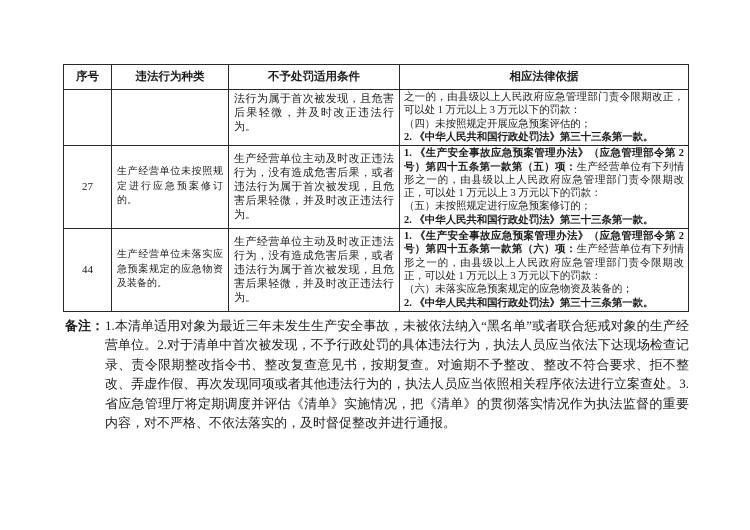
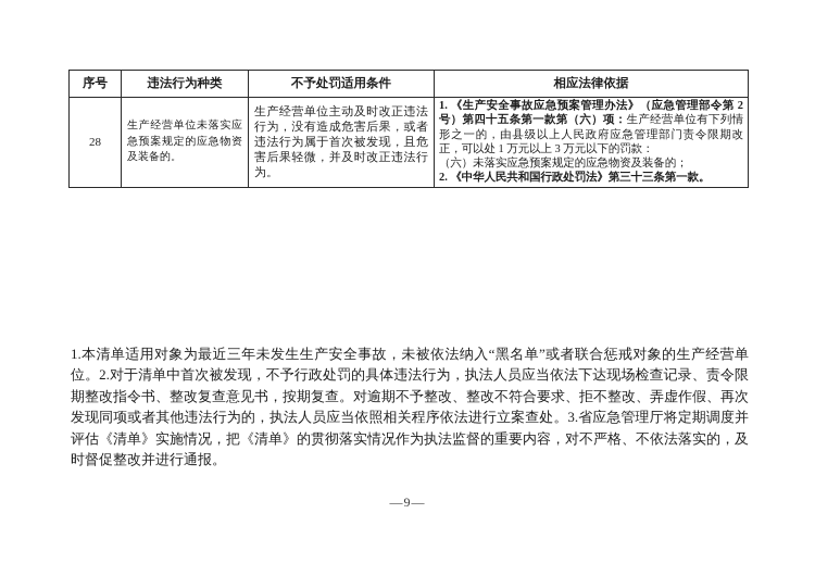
  序号	违法行为种类	不予处罚适用条件	相应法律依据
- 		法行为属于首次被发现，且危害后果轻微，并及时改正违法行为。	之一的，由县级以上人民政府应急管理部门责令限期改正，可以处 1 万元以上 3 万元以下的罚款：（四）未按照规定开展应急预案评估的；2. 《中华人民共和国行政处罚法》第三十三条第一款。
- 27	生产经营单位未按照规定进行应急预案修订的。	生产经营单位主动及时改正违法行为，没有造成危害后果，或者违法行为属于首次被发现，且危害后果轻微，并及时改正违法行为。	1. 《生产安全事故应急预案管理办法》（应急管理部令第 2 号）第四十五条第一款第（五）项：生产经营单位有下列情形之一的，由县级以上人民政府应急管理部门责令限期改正，可以处 1 万元以上 3 万元以下的罚款：（五）未按照规定进行应急预案修订的；2. 《中华人民共和国行政处罚法》第三十三条第一款。
- 44	生产经营单位未落实应急预案规定的应急物资及装备的。	生产经营单位主动及时改正违法行为，没有造成危害后果，或者违法行为属于首次被发现，且危害后果轻微，并及时改正违法行为。	1. 《生产安全事故应急预案管理办法》（应急管理部令第 2 号）第四十五条第一款第（六）项：生产经营单位有下列情形之一的，由县级以上人民政府应急管理部门责令限期改正，可以处 1 万元以上 3 万元以下的罚款：（六）未落实应急预案规定的应急物资及装备的；2. 《中华人民共和国行政处罚法》第三十三条第一款。
+ 28	生产经营单位未落实应急预案规定的应急物资及装备的。	生产经营单位主动及时改正违法行为，没有造成危害后果，或者违法行为属于首次被发现，且危害后果轻微，并及时改正违法行为。	1. 《生产安全事故应急预案管理办法》（应急管理部令第 2 号）第四十五条第一款第（六）项：生产经营单位有下列情形之一的，由县级以上人民政府应急管理部门责令限期改正，可以处 1 万元以上 3 万元以下的罚款：（六）未落实应急预案规定的应急物资及装备的；2. 《中华人民共和国行政处罚法》第三十三条第一款。
- 备注：
  1.本清单适用对象为最近三年未发生生产安全事故，未被依法纳入“黑名单”或者联合惩戒对象的生产经营单位。2.对于清单中首次被发现，不予行政处罚的具体违法行为，执法人员应当依法下达现场检查记录、责令限期整改指令书、整改复查意见书，按期复查。对逾期不予整改、整改不符合要求、拒不整改、弄虚作假、再次发现同项或者其他违法行为的，执法人员应当依照相关程序依法进行立案查处。3.省应急管理厅将定期调度并评估《清单》实施情况，把《清单》的贯彻落实情况作为执法监督的重要内容，对不严格、不依法落实的，及时督促整改并进行通报。
+ —9—
